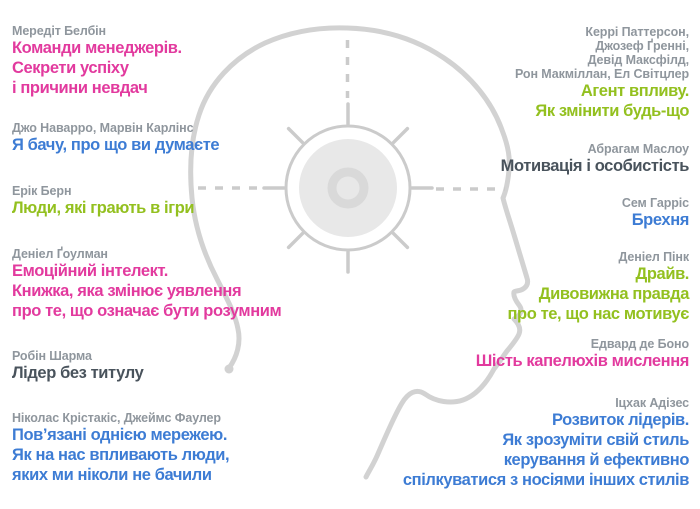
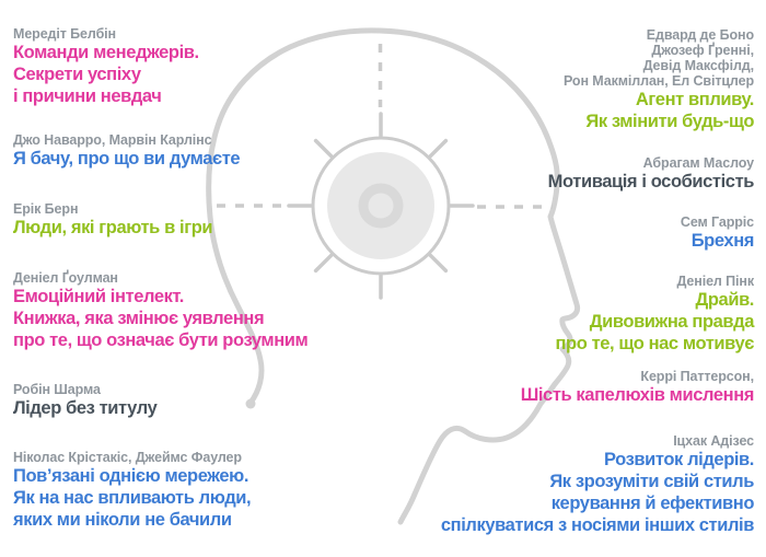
  Мередіт Белбін
  Команди менеджерів.
  Секрети успіху
  і причини невдач
  Джо Наварро, Марвін Карлінс
  Я бачу, про що ви думаєте
  Ерік Берн
  Люди, які грають в ігри
  Деніел Ґоулман
  Емоційний інтелект.
  Книжка, яка змінює уявлення
  про те, що означає бути розумним
  Робін Шарма
  Лідер без титулу
  Ніколас Крістакіс, Джеймс Фаулер
  Пов’язані однією мережею.
  Як на нас впливають люди,
  яких ми ніколи не бачили
- Керрі Паттерсон,
+ Едвард де Боно
  Джозеф Ґренні,
  Девід Максфілд,
  Рон Макміллан, Ел Світцлер
  Агент впливу.
  Як змінити будь-що
  Абрагам Маслоу
  Мотивація і особистість
  Сем Гарріс
  Брехня
  Деніел Пінк
  Драйв.
  Дивовижна правда
  про те, що нас мотивує
- Едвард де Боно
+ Керрі Паттерсон,
  Шість капелюхів мислення
  Іцхак Адізес
  Розвиток лідерів.
  Як зрозуміти свій стиль
  керування й ефективно
  спілкуватися з носіями інших стилів
